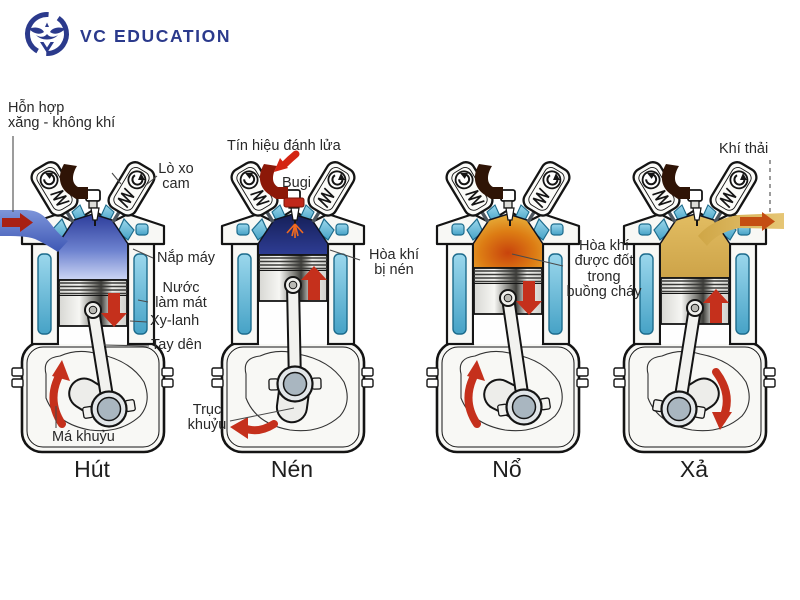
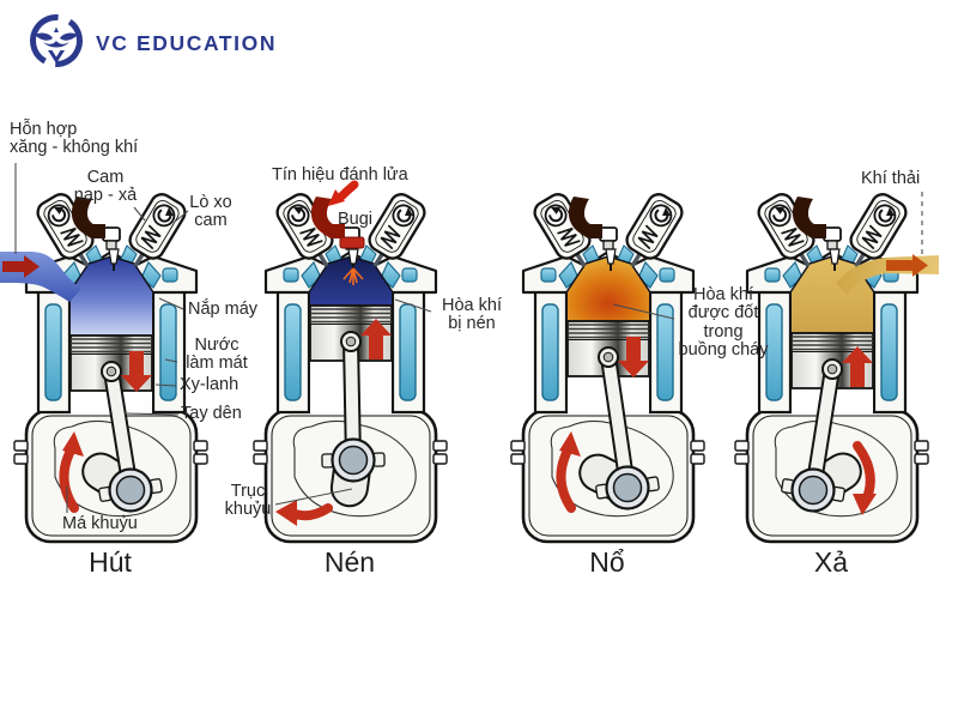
  VC EDUCATION
  Hỗn hợp
  xăng - không khí
+ Cam
+ nạp - xả
  Lò xo
  cam
  Nắp máy
  Nước
  làm mát
  Xy-lanh
  Tay dên
  Má khuỷu
  Tín hiệu đánh lửa
  Bugi
  Hòa khí
  bị nén
  Trục
  khuỷu
  Hòa khí
  được đốt
  trong
  buồng cháy
  Khí thải
  Hút
  Nén
  Nổ
  Xả
